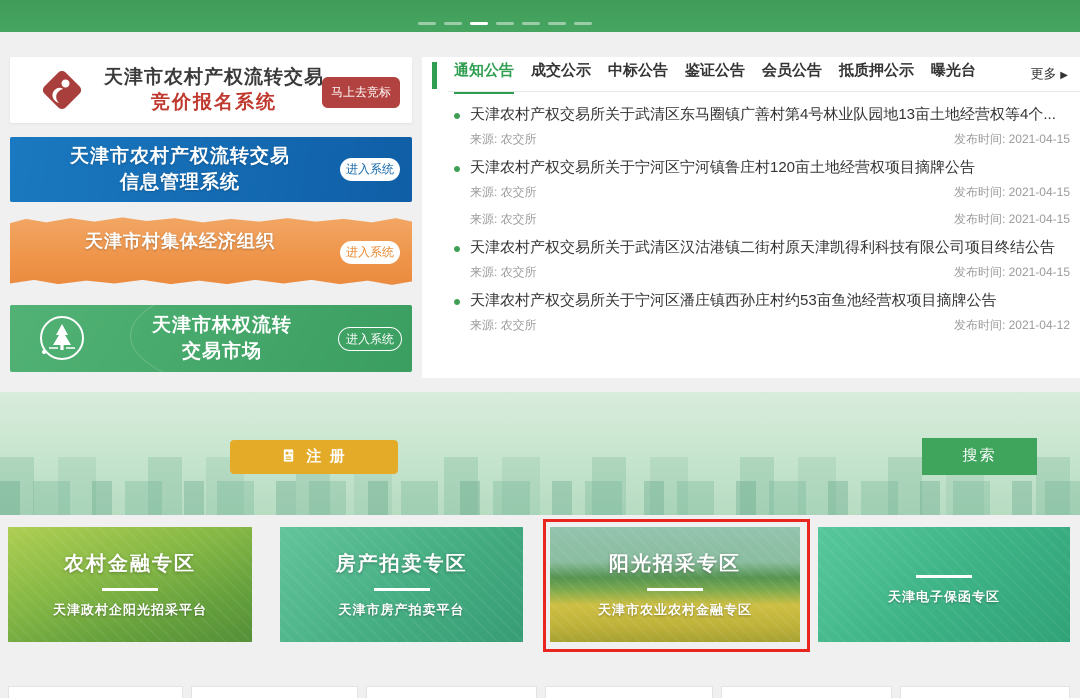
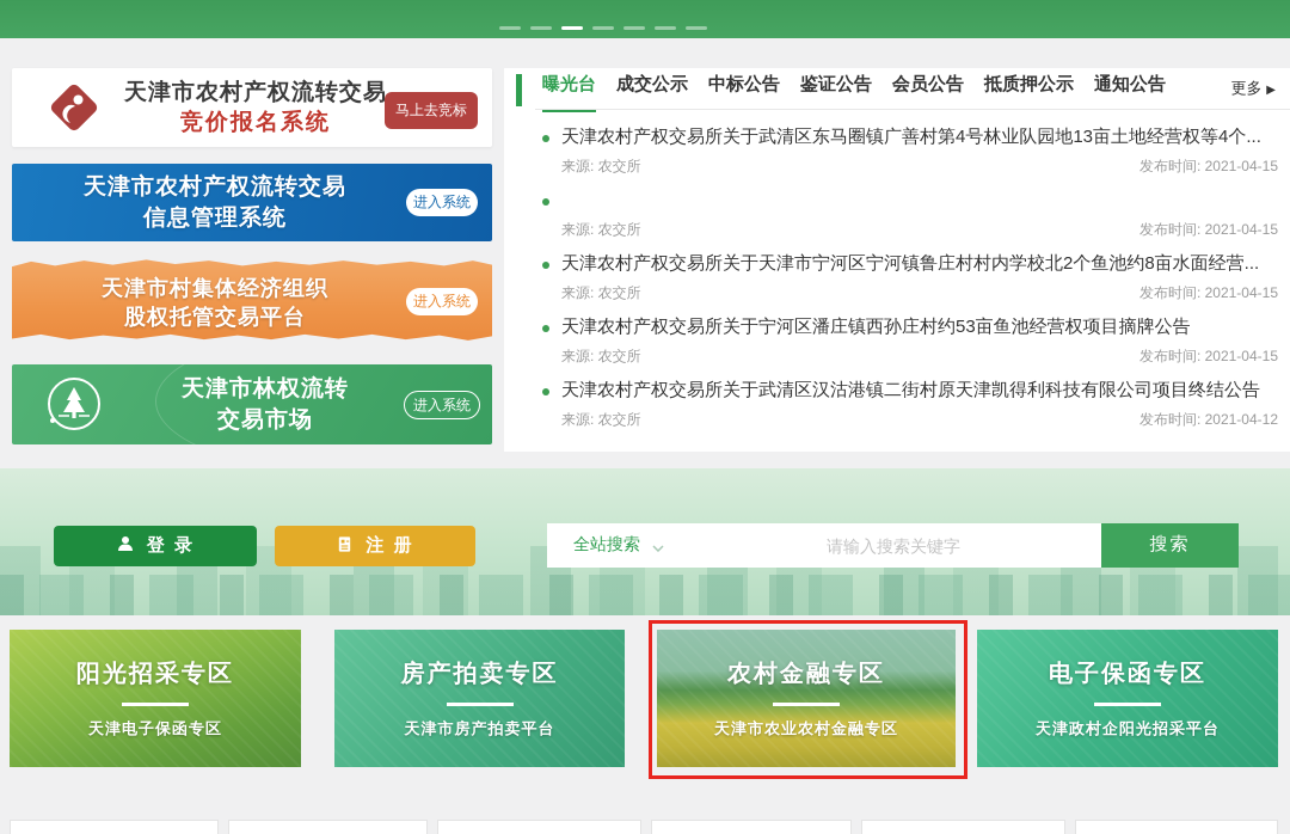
  天津市农村产权流转交易
  竞价报名系统
  马上去竞标
  天津市农村产权流转交易
  信息管理系统
  进入系统
  天津市村集体经济组织
+ 股权托管交易平台
  进入系统
  天津市林权流转
  交易市场
  进入系统
- 通知公告
+ 曝光台
  成交公示
  中标公告
  鉴证公告
  会员公告
  抵质押公示
- 曝光台
+ 通知公告
  更多 ▶
  天津农村产权交易所关于武清区东马圈镇广善村第4号林业队园地13亩土地经营权等4个...
  来源: 农交所
  发布时间: 2021-04-15
- 天津农村产权交易所关于宁河区宁河镇鲁庄村120亩土地经营权项目摘牌公告
  来源: 农交所
  发布时间: 2021-04-15
+ 天津农村产权交易所关于天津市宁河区宁河镇鲁庄村村内学校北2个鱼池约8亩水面经营...
  来源: 农交所
  发布时间: 2021-04-15
- 天津农村产权交易所关于武清区汉沽港镇二街村原天津凯得利科技有限公司项目终结公告
+ 天津农村产权交易所关于宁河区潘庄镇西孙庄村约53亩鱼池经营权项目摘牌公告
  来源: 农交所
  发布时间: 2021-04-15
- 天津农村产权交易所关于宁河区潘庄镇西孙庄村约53亩鱼池经营权项目摘牌公告
+ 天津农村产权交易所关于武清区汉沽港镇二街村原天津凯得利科技有限公司项目终结公告
  来源: 农交所
  发布时间: 2021-04-12
+ 登 录
  注 册
+ 全站搜索
+ 请输入搜索关键字
  搜索
- 农村金融专区
+ 阳光招采专区
- 天津政村企阳光招采平台
+ 天津电子保函专区
  房产拍卖专区
  天津市房产拍卖平台
- 阳光招采专区
+ 农村金融专区
  天津市农业农村金融专区
+ 电子保函专区
- 天津电子保函专区
+ 天津政村企阳光招采平台
